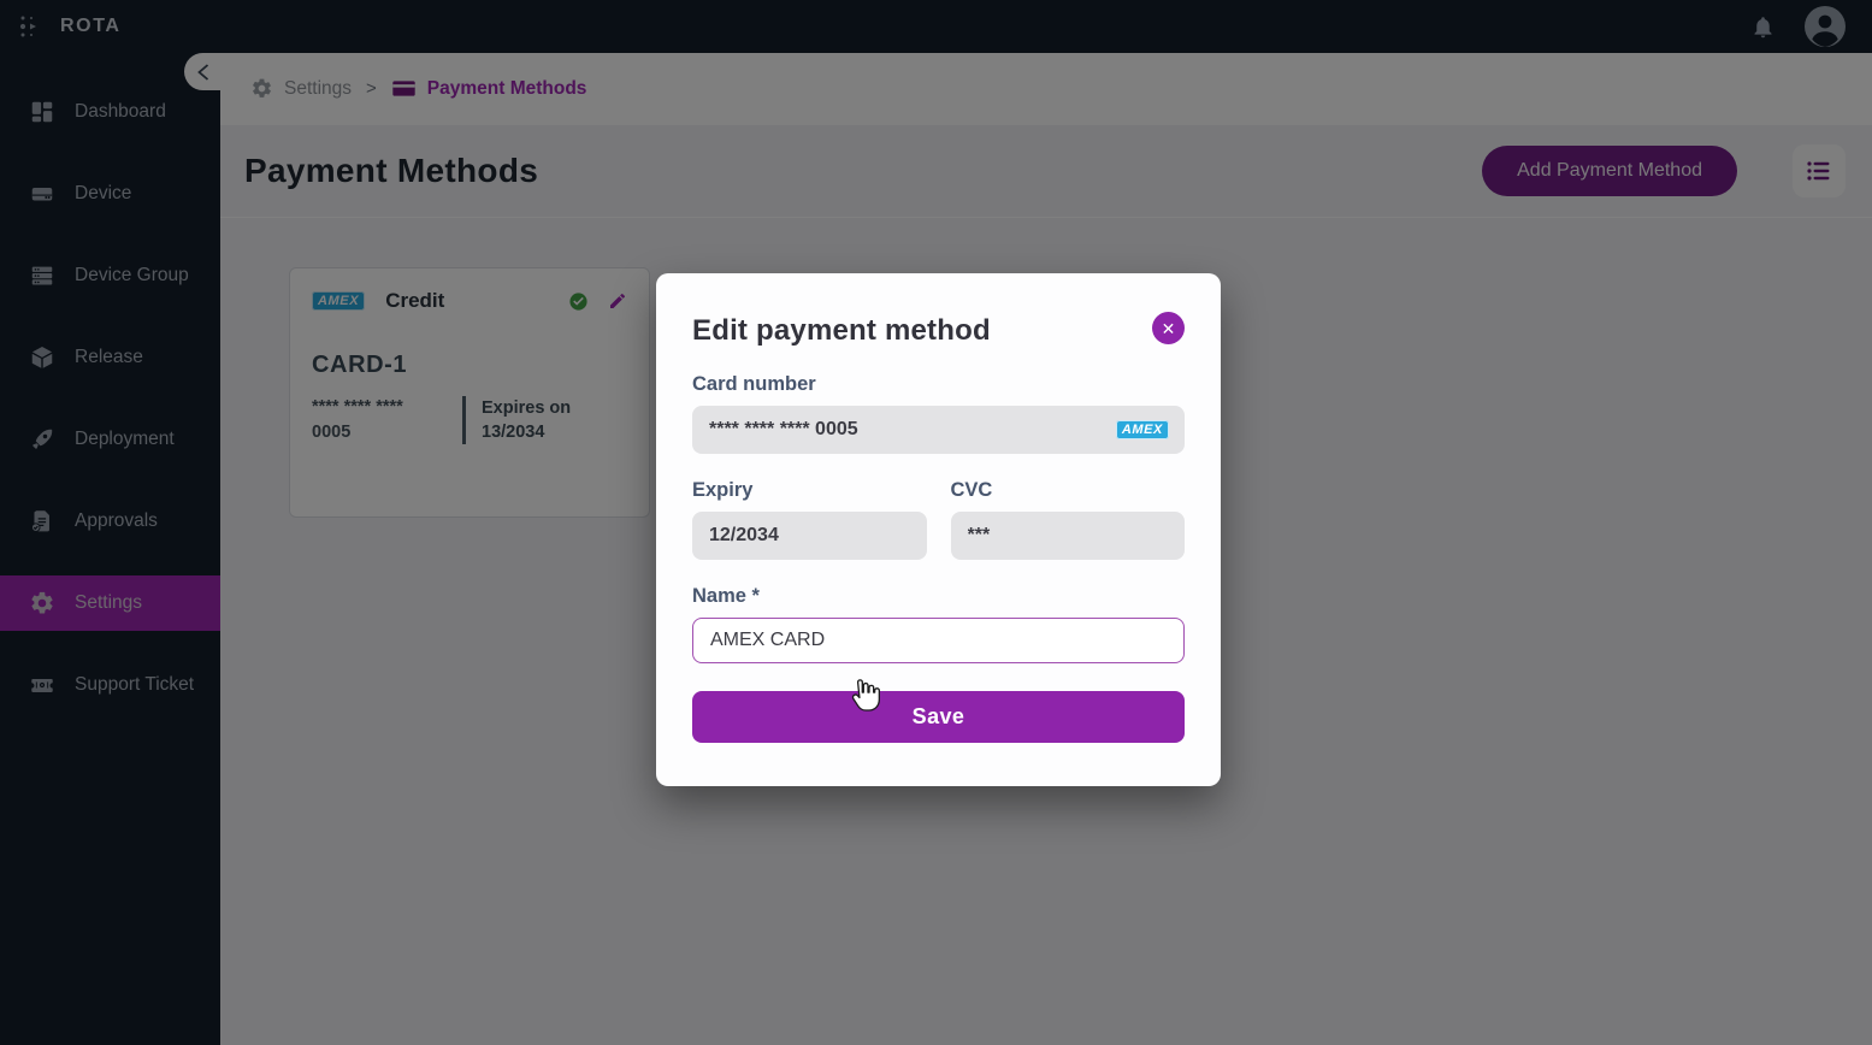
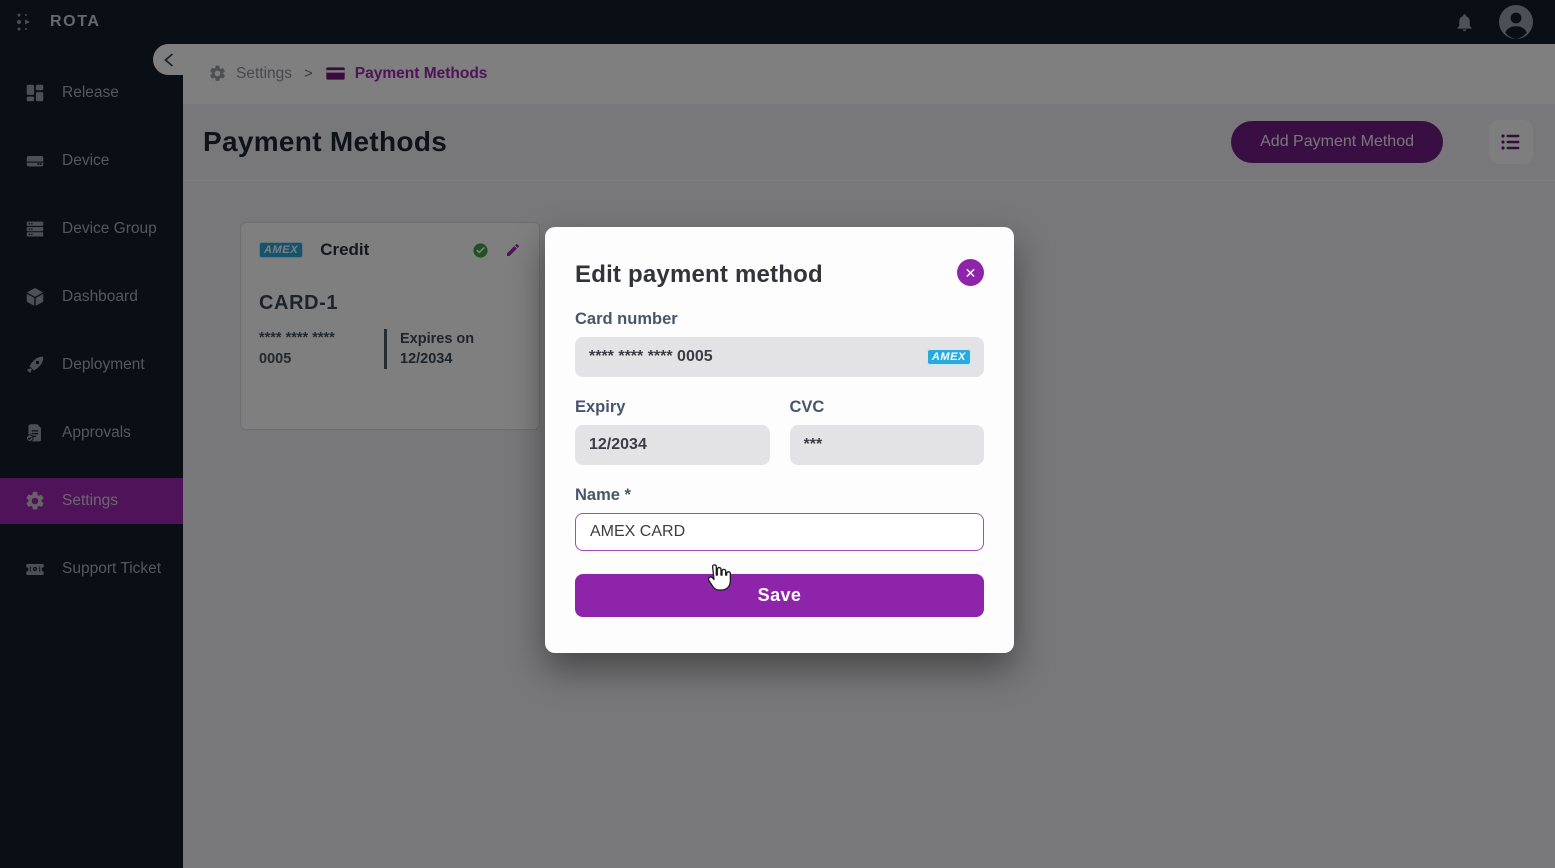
  ROTA
- Dashboard
+ Release
  Device
  Device Group
- Release
+ Dashboard
  Deployment
  Approvals
  Settings
  Support Ticket
  Settings
  >
  Payment Methods
  Payment Methods
  Add Payment Method
  AMEX
  Credit
  CARD-1
  **** **** **** 0005
- Expires on 13/2034
+ Expires on 12/2034
  Edit payment method
  ✕
  Card number
  **** **** **** 0005
  AMEX
  Expiry
  12/2034
  CVC
  ***
  Name *
  AMEX CARD
  Save
